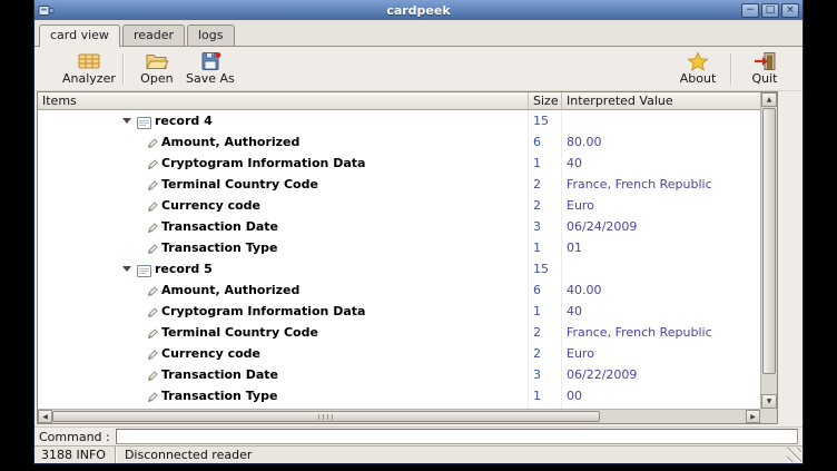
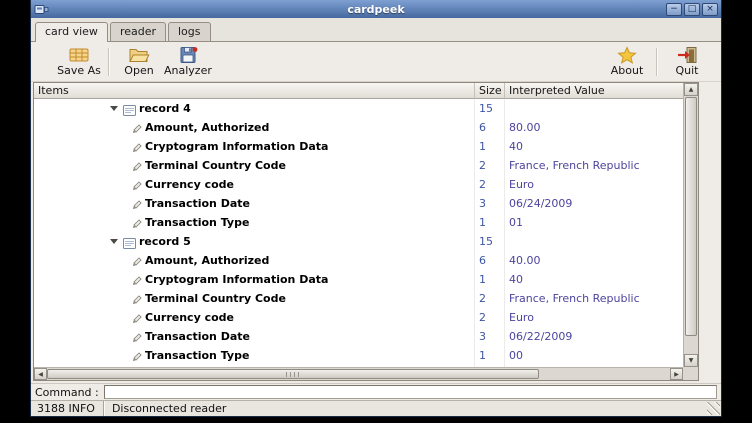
  cardpeek
  −
  □
  ×
  card view
  reader
  logs
- Analyzer
+ Save As
  Open
- Save As
+ Analyzer
  About
  Quit
  Items
  Size
  Interpreted Value
  record 4
  15
  Amount, Authorized
  6
  80.00
  Cryptogram Information Data
  1
  40
  Terminal Country Code
  2
  France, French Republic
  Currency code
  2
  Euro
  Transaction Date
  3
  06/24/2009
  Transaction Type
  1
  01
  record 5
  15
  Amount, Authorized
  6
  40.00
  Cryptogram Information Data
  1
  40
  Terminal Country Code
  2
  France, French Republic
  Currency code
  2
  Euro
  Transaction Date
  3
  06/22/2009
  Transaction Type
  1
  00
  Command :
  3188 INFO
  Disconnected reader
